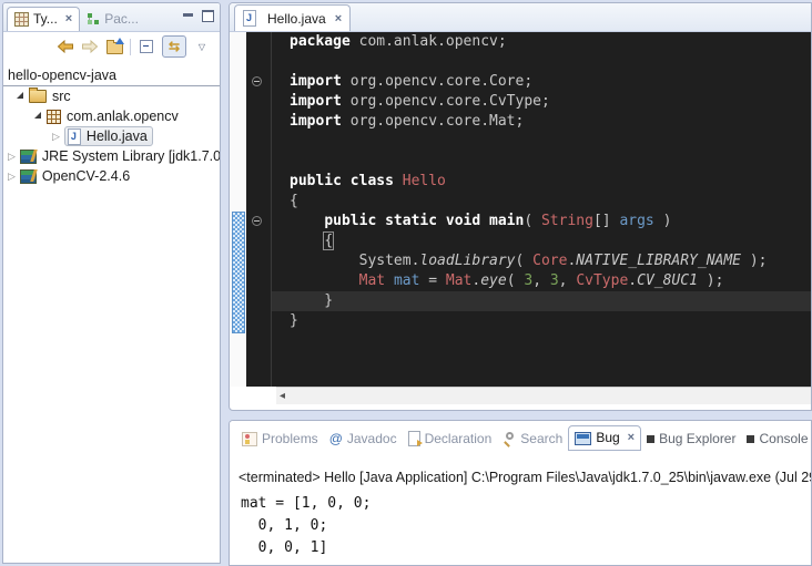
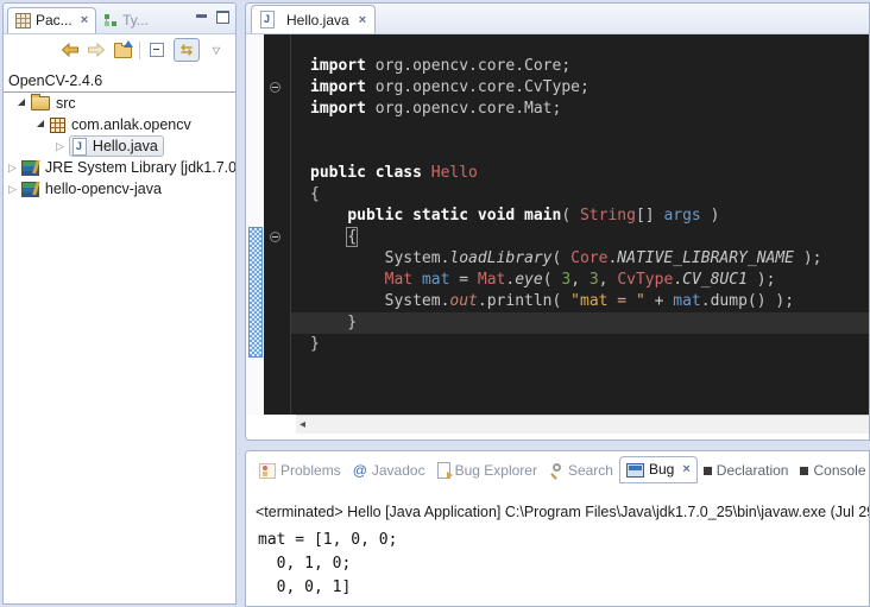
- Ty...
+ Pac...
  ×
- Pac...
+ Ty...
  ⇆
  ▽
- hello-opencv-java
+ OpenCV-2.4.6
  src
  com.anlak.opencv
  ▷
  Hello.java
  ▷
  JRE System Library [jdk1.7.0
  ▷
- OpenCV-2.4.6
+ hello-opencv-java
  Hello.java
  ×
- package com.anlak.opencv;
  import org.opencv.core.Core;
  import org.opencv.core.CvType;
  import org.opencv.core.Mat;
  public class Hello
  {
  public static void main( String[] args )
  {
  System.loadLibrary( Core.NATIVE_LIBRARY_NAME );
  Mat mat = Mat.eye( 3, 3, CvType.CV_8UC1 );
+ System.out.println( "mat = " + mat.dump() );
  }
  }
  ◂
  Problems
  @
  Javadoc
- Declaration
+ Bug Explorer
  Search
  Bug
  ×
- Bug Explorer
+ Declaration
  Console
  <terminated> Hello [Java Application] C:\Program Files\Java\jdk1.7.0_25\bin\javaw.exe (Jul 2
  mat = [1, 0, 0;
  0, 1, 0;
  0, 0, 1]
